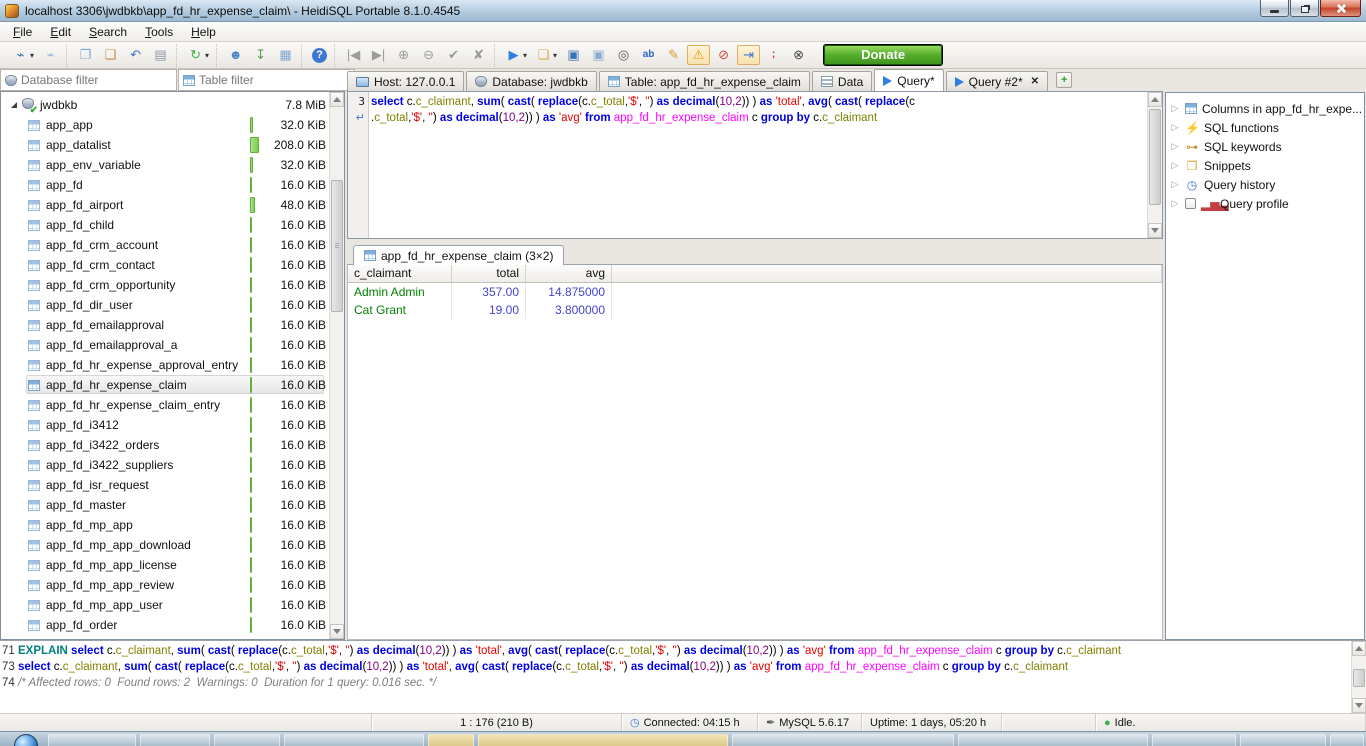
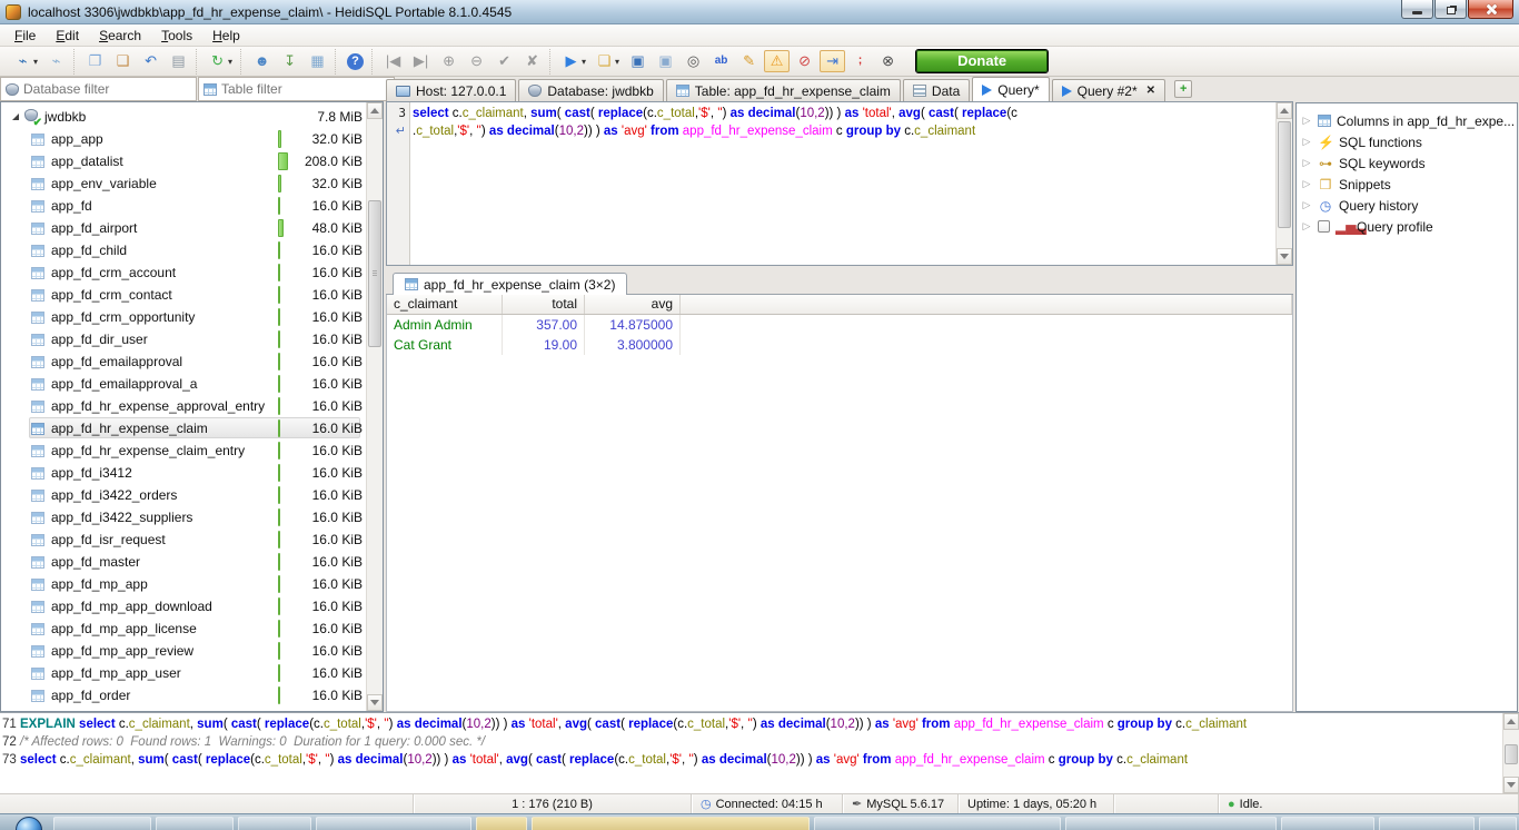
  localhost 3306\jwdbkb\app_fd_hr_expense_claim\ - HeidiSQL Portable 8.1.0.4545
  File
  Edit
  Search
  Tools
  Help
  ⌁
  ▾
  ⌁
  ❐
  ❑
  ↶
  ▤
  ↻
  ▾
  ☻
  ↧
  ▦
  ?
  |◀
  ▶|
  ⊕
  ⊖
  ✔
  ✘
  ▶
  ▾
  ❏
  ▾
  ▣
  ▣
  ◎
  ab
  ✎
  ⚠
  ⊘
  ⇥
  ;
  ⊗
  Donate
  Database filter
  Table filter
  ✔
  jwdbkb
  7.8 MiB
  app_app
  32.0 KiB
  app_datalist
  208.0 KiB
  app_env_variable
  32.0 KiB
  app_fd
  16.0 KiB
  app_fd_airport
  48.0 KiB
  app_fd_child
  16.0 KiB
  app_fd_crm_account
  16.0 KiB
  app_fd_crm_contact
  16.0 KiB
  app_fd_crm_opportunity
  16.0 KiB
  app_fd_dir_user
  16.0 KiB
  app_fd_emailapproval
  16.0 KiB
  app_fd_emailapproval_a
  16.0 KiB
  app_fd_hr_expense_approval_entry
  16.0 KiB
  app_fd_hr_expense_claim
  16.0 KiB
  app_fd_hr_expense_claim_entry
  16.0 KiB
  app_fd_i3412
  16.0 KiB
  app_fd_i3422_orders
  16.0 KiB
  app_fd_i3422_suppliers
  16.0 KiB
  app_fd_isr_request
  16.0 KiB
  app_fd_master
  16.0 KiB
  app_fd_mp_app
  16.0 KiB
  app_fd_mp_app_download
  16.0 KiB
  app_fd_mp_app_license
  16.0 KiB
  app_fd_mp_app_review
  16.0 KiB
  app_fd_mp_app_user
  16.0 KiB
  app_fd_order
  16.0 KiB
  Host: 127.0.0.1
  Database: jwdbkb
  Table: app_fd_hr_expense_claim
  Data
  Query*
  Query #2*
  ✕
  +
  3
  ↵
  select c.c_claimant, sum( cast( replace(c.c_total,'$', '') as decimal(10,2)) ) as 'total', avg( cast( replace(c
  .c_total,'$', '') as decimal(10,2)) ) as 'avg' from app_fd_hr_expense_claim c group by c.c_claimant
  app_fd_hr_expense_claim (3×2)
  c_claimant
  total
  avg
  Admin Admin
  357.00
  14.875000
  Cat Grant
  19.00
  3.800000
  ▷
  Columns in app_fd_hr_expe...
  ▷
  ⚡
  SQL functions
  ▷
  ⊶
  SQL keywords
  ▷
  ❒
  Snippets
  ▷
  ◷
  Query history
  ▷
  Query profile
  71 EXPLAIN select c.c_claimant, sum( cast( replace(c.c_total,'$', '') as decimal(10,2)) ) as 'total', avg( cast( replace(c.c_total,'$', '') as decimal(10,2)) ) as 'avg' from app_fd_hr_expense_claim c group by c.c_claimant
+ 72 /* Affected rows: 0 Found rows: 1 Warnings: 0 Duration for 1 query: 0.000 sec. */
  73 select c.c_claimant, sum( cast( replace(c.c_total,'$', '') as decimal(10,2)) ) as 'total', avg( cast( replace(c.c_total,'$', '') as decimal(10,2)) ) as 'avg' from app_fd_hr_expense_claim c group by c.c_claimant
- 74 /* Affected rows: 0 Found rows: 2 Warnings: 0 Duration for 1 query: 0.016 sec. */
  1 : 176 (210 B)
  ◷
  Connected: 04:15 h
  ✒
  MySQL 5.6.17
  Uptime: 1 days, 05:20 h
  ●
  Idle.
